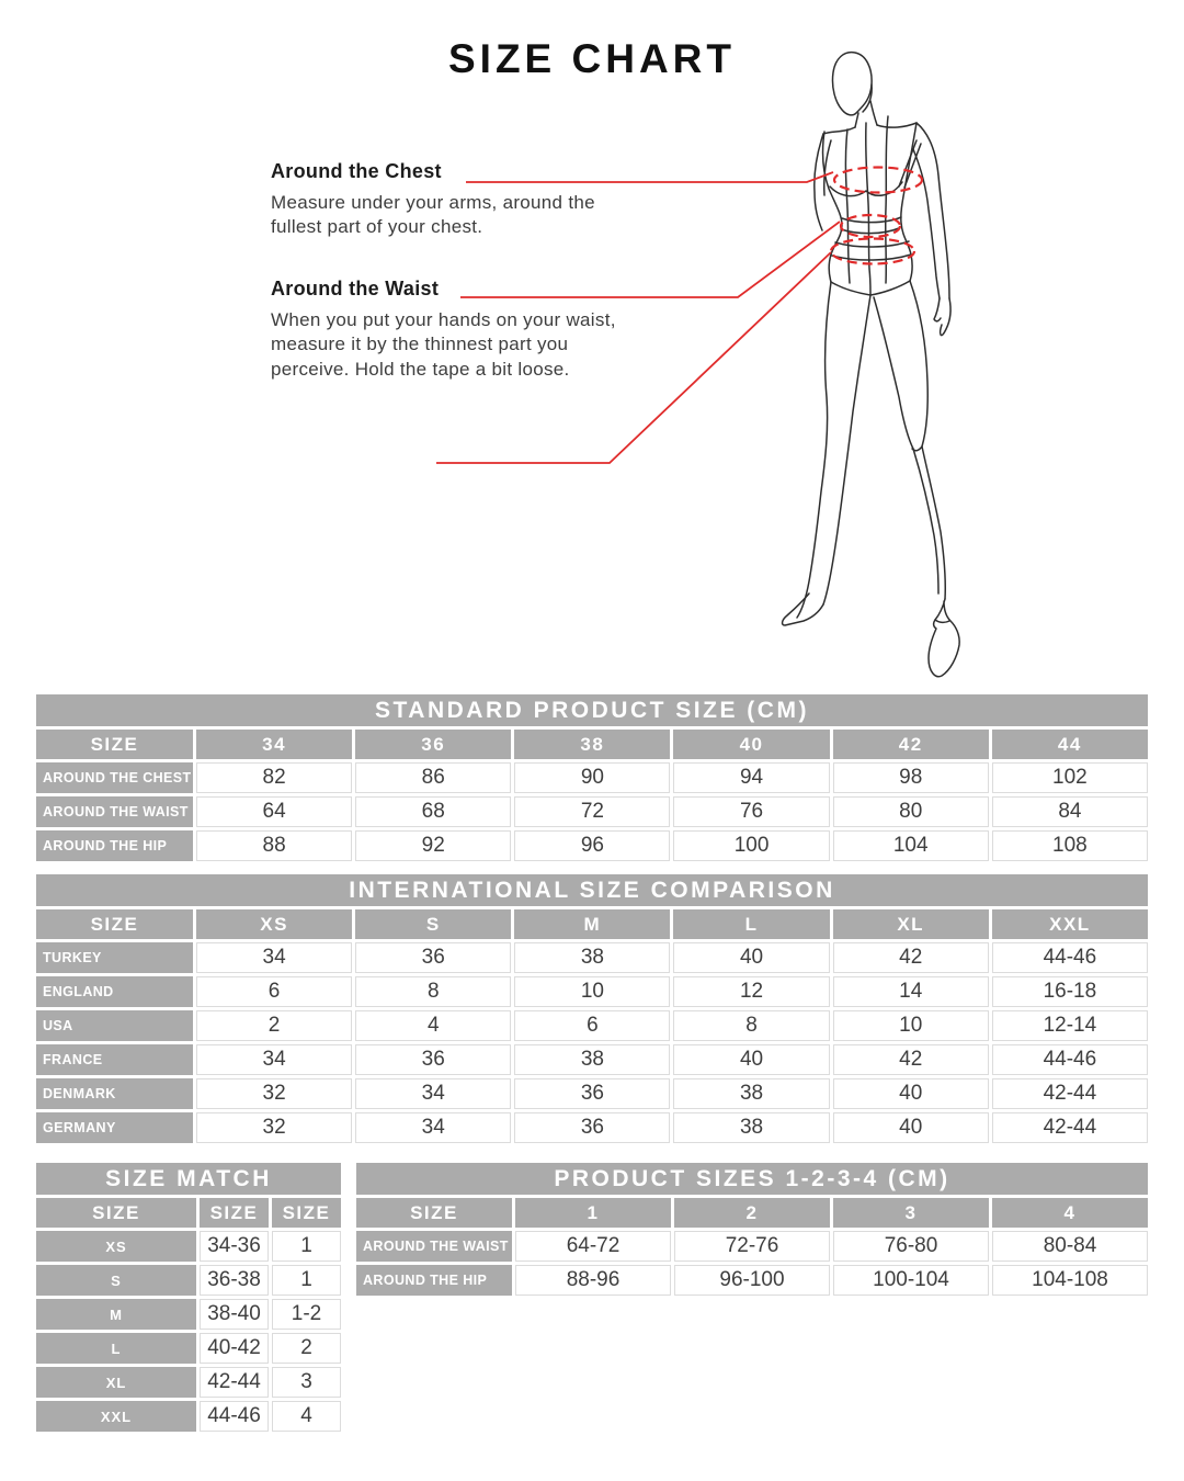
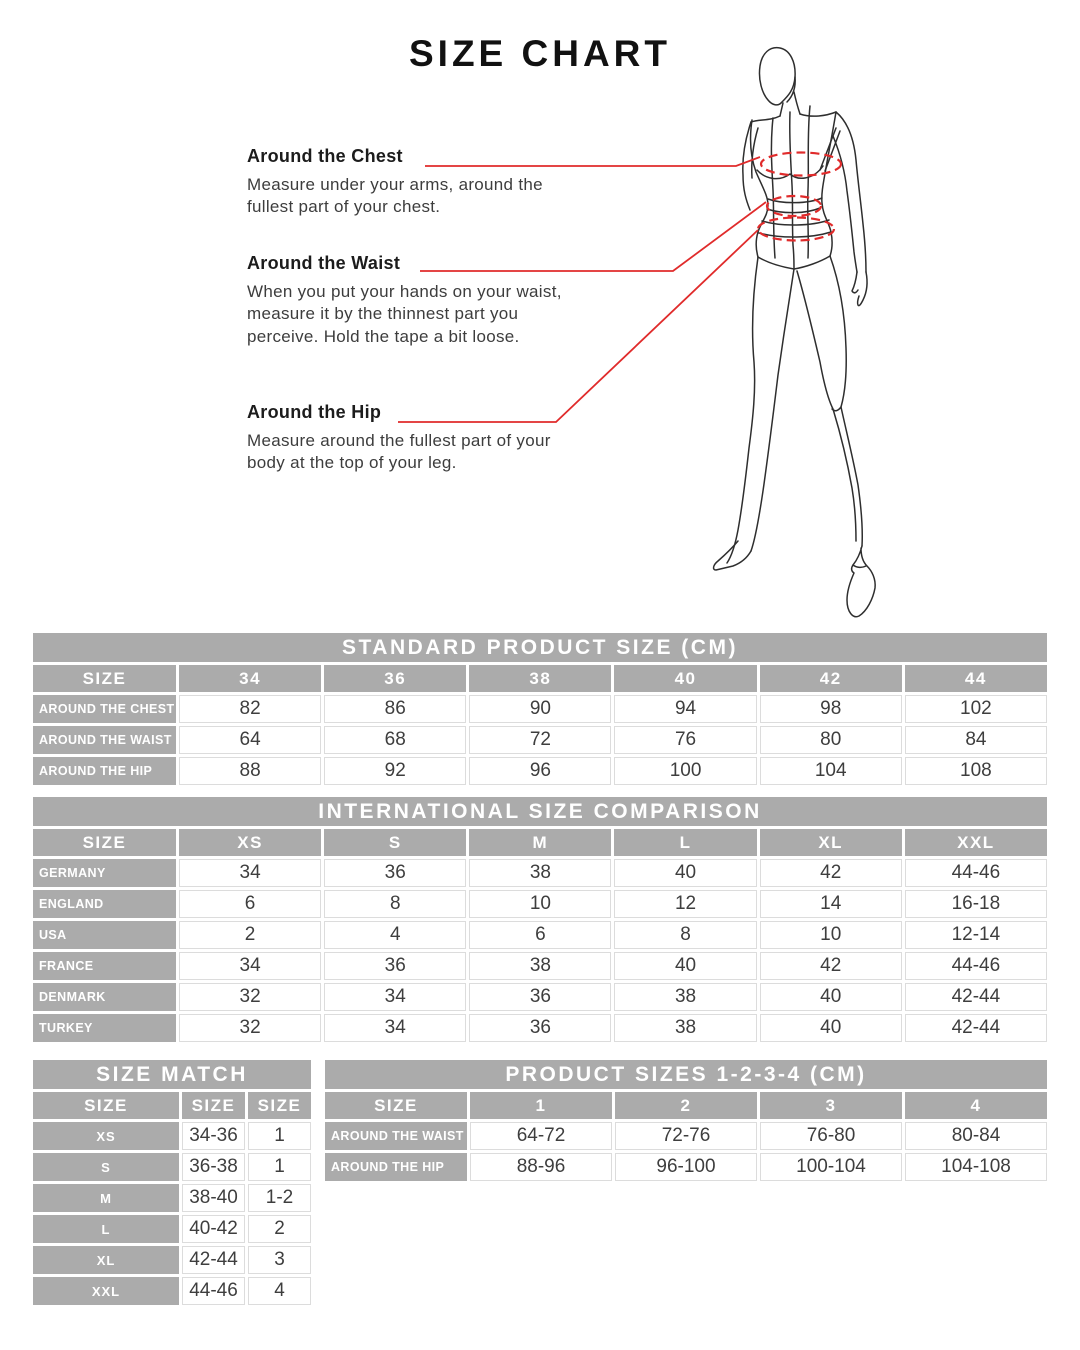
  SIZE CHART
  Around the Chest
  Measure under your arms, around the
  fullest part of your chest.
  Around the Waist
  When you put your hands on your waist,
  measure it by the thinnest part you
  perceive. Hold the tape a bit loose.
+ Around the Hip
+ Measure around the fullest part of your
+ body at the top of your leg.
  STANDARD PRODUCT SIZE (CM)
  SIZE	34	36	38	40	42	44
  AROUND THE CHEST	82	86	90	94	98	102
  AROUND THE WAIST	64	68	72	76	80	84
  AROUND THE HIP	88	92	96	100	104	108
  INTERNATIONAL SIZE COMPARISON
  SIZE	XS	S	M	L	XL	XXL
- TURKEY	34	36	38	40	42	44-46
+ GERMANY	34	36	38	40	42	44-46
  ENGLAND	6	8	10	12	14	16-18
  USA	2	4	6	8	10	12-14
  FRANCE	34	36	38	40	42	44-46
  DENMARK	32	34	36	38	40	42-44
- GERMANY	32	34	36	38	40	42-44
+ TURKEY	32	34	36	38	40	42-44
  SIZE MATCH
  SIZE	SIZE	SIZE
  XS	34-36	1
  S	36-38	1
  M	38-40	1-2
  L	40-42	2
  XL	42-44	3
  XXL	44-46	4
  PRODUCT SIZES 1-2-3-4 (CM)
  SIZE	1	2	3	4
  AROUND THE WAIST	64-72	72-76	76-80	80-84
  AROUND THE HIP	88-96	96-100	100-104	104-108
